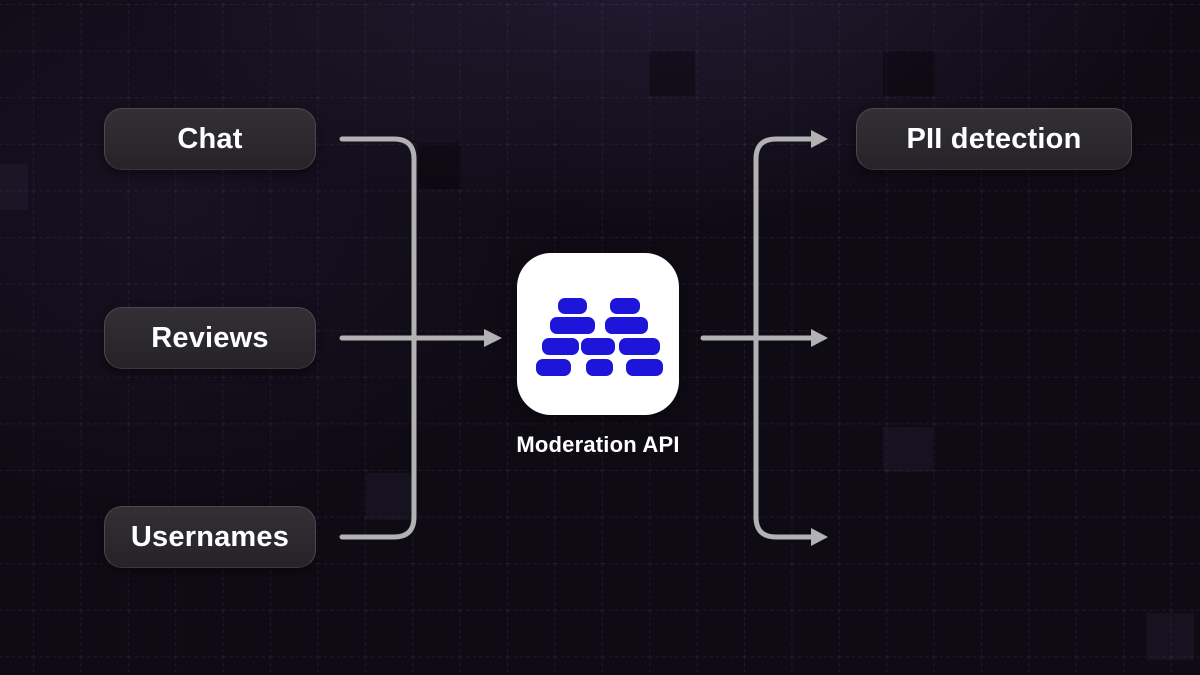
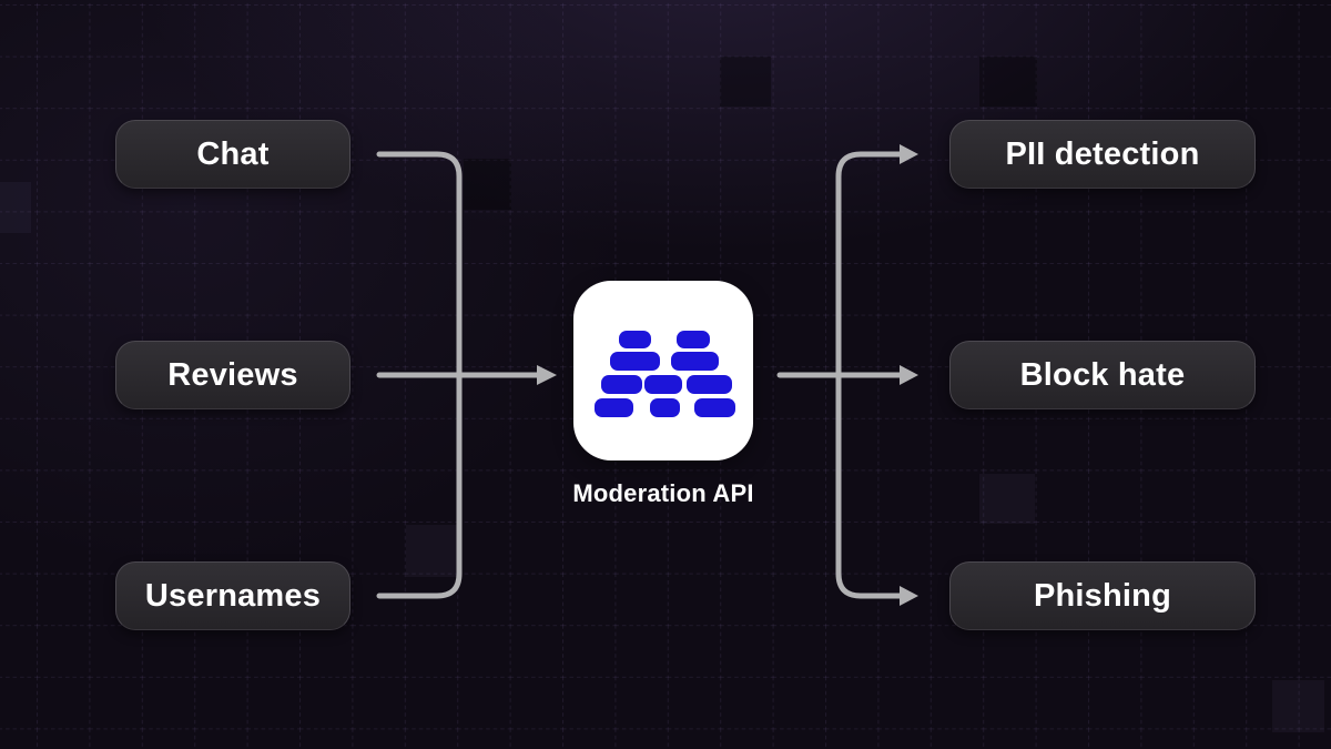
  Chat
  Reviews
  Usernames
  PII detection
+ Block hate
+ Phishing
  Moderation API
